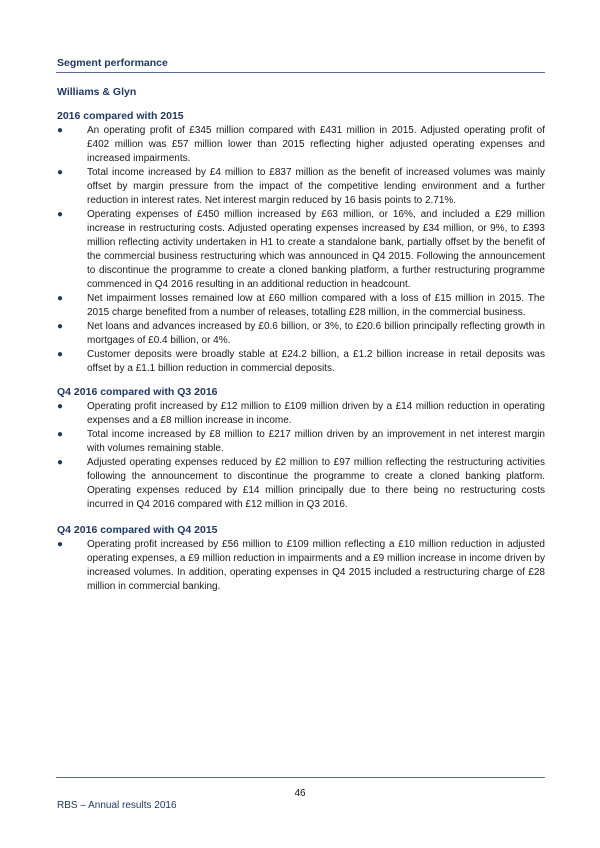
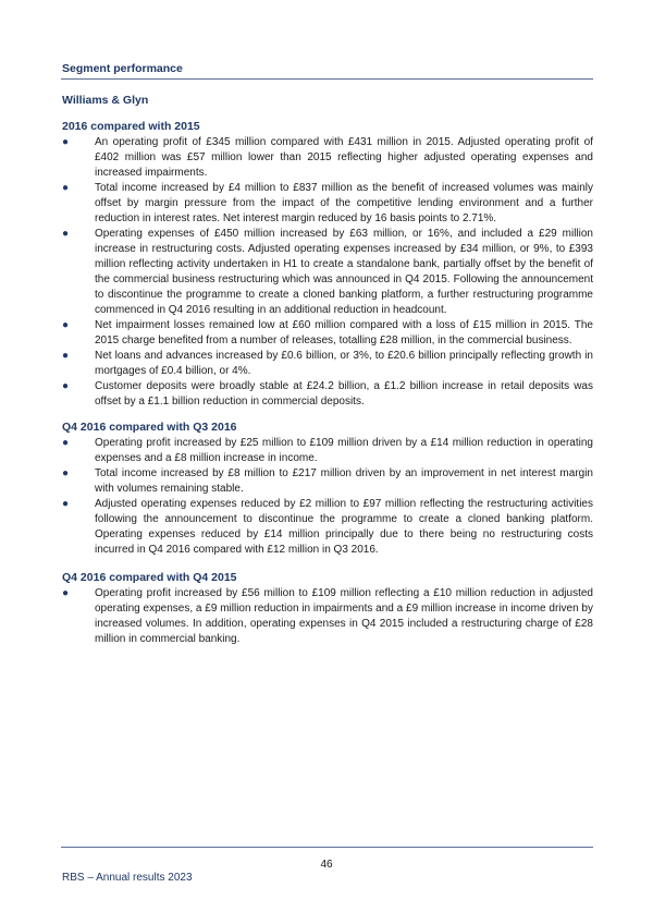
  Segment performance
  Williams & Glyn
  2016 compared with 2015
  ●
  An operating profit of £345 million compared with £431 million in 2015. Adjusted operating profit of £402 million was £57 million lower than 2015 reflecting higher adjusted operating expenses and increased impairments.
  ●
  Total income increased by £4 million to £837 million as the benefit of increased volumes was mainly offset by margin pressure from the impact of the competitive lending environment and a further reduction in interest rates. Net interest margin reduced by 16 basis points to 2.71%.
  ●
  Operating expenses of £450 million increased by £63 million, or 16%, and included a £29 million increase in restructuring costs. Adjusted operating expenses increased by £34 million, or 9%, to £393 million reflecting activity undertaken in H1 to create a standalone bank, partially offset by the benefit of the commercial business restructuring which was announced in Q4 2015. Following the announcement to discontinue the programme to create a cloned banking platform, a further restructuring programme commenced in Q4 2016 resulting in an additional reduction in headcount.
  ●
  Net impairment losses remained low at £60 million compared with a loss of £15 million in 2015. The 2015 charge benefited from a number of releases, totalling £28 million, in the commercial business.
  ●
  Net loans and advances increased by £0.6 billion, or 3%, to £20.6 billion principally reflecting growth in mortgages of £0.4 billion, or 4%.
  ●
  Customer deposits were broadly stable at £24.2 billion, a £1.2 billion increase in retail deposits was offset by a £1.1 billion reduction in commercial deposits.
  Q4 2016 compared with Q3 2016
  ●
- Operating profit increased by £12 million to £109 million driven by a £14 million reduction in operating expenses and a £8 million increase in income.
+ Operating profit increased by £25 million to £109 million driven by a £14 million reduction in operating expenses and a £8 million increase in income.
  ●
  Total income increased by £8 million to £217 million driven by an improvement in net interest margin with volumes remaining stable.
  ●
  Adjusted operating expenses reduced by £2 million to £97 million reflecting the restructuring activities following the announcement to discontinue the programme to create a cloned banking platform. Operating expenses reduced by £14 million principally due to there being no restructuring costs incurred in Q4 2016 compared with £12 million in Q3 2016.
  Q4 2016 compared with Q4 2015
  ●
  Operating profit increased by £56 million to £109 million reflecting a £10 million reduction in adjusted operating expenses, a £9 million reduction in impairments and a £9 million increase in income driven by increased volumes. In addition, operating expenses in Q4 2015 included a restructuring charge of £28 million in commercial banking.
  46
- RBS – Annual results 2016
+ RBS – Annual results 2023
